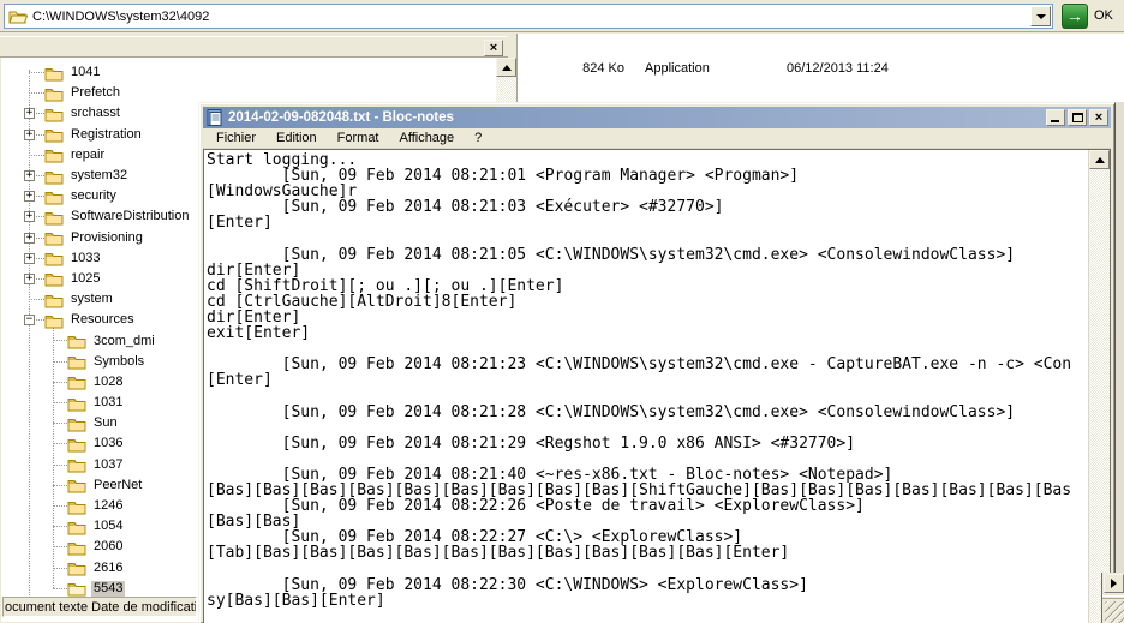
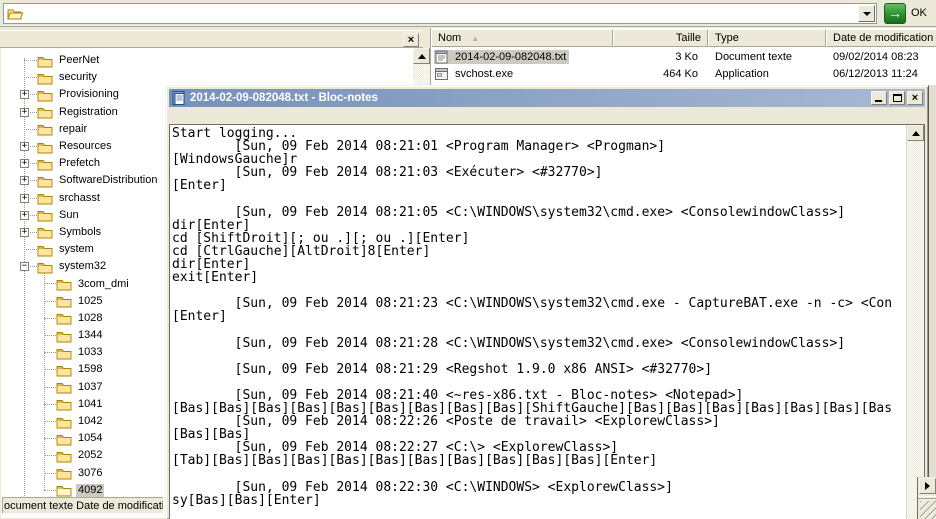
- C:\WINDOWS\system32\4092
  →
  OK
  ×
- 1041
+ PeerNet
- Prefetch
+ security
- srchasst
+ Provisioning
  Registration
  repair
- system32
+ Resources
- security
+ Prefetch
  SoftwareDistribution
- Provisioning
+ srchasst
- 1033
+ Sun
- 1025
+ Symbols
  system
- Resources
+ system32
  3com_dmi
- Symbols
+ 1025
  1028
- 1031
+ 1344
- Sun
+ 1033
- 1036
+ 1598
  1037
- PeerNet
+ 1041
- 1246
+ 1042
  1054
- 2060
+ 2052
- 2616
+ 3076
- 5543
+ 4092
+ Nom ▲
+ Taille
+ Type
+ Date de modification
+ 2014-02-09-082048.txt
+ 3 Ko
+ Document texte
+ 09/02/2014 08:23
+ svchost.exe
- 824 Ko
+ 464 Ko
  Application
  06/12/2013 11:24
  ocument texte Date de modificati
  2014-02-09-082048.txt - Bloc-notes
  ×
- Fichier
- Edition
- Format
- Affichage
- ?
  Start logging...
  [Sun, 09 Feb 2014 08:21:01 <Program Manager> <Progman>]
  [WindowsGauche]r
  [Sun, 09 Feb 2014 08:21:03 <Exécuter> <#32770>]
  [Enter]
  [Sun, 09 Feb 2014 08:21:05 <C:\WINDOWS\system32\cmd.exe> <ConsolewindowClass>]
  dir[Enter]
  cd [ShiftDroit][; ou .][; ou .][Enter]
  cd [CtrlGauche][AltDroit]8[Enter]
  dir[Enter]
  exit[Enter]
  [Sun, 09 Feb 2014 08:21:23 <C:\WINDOWS\system32\cmd.exe - CaptureBAT.exe -n -c> <Con
  [Enter]
  [Sun, 09 Feb 2014 08:21:28 <C:\WINDOWS\system32\cmd.exe> <ConsolewindowClass>]
  [Sun, 09 Feb 2014 08:21:29 <Regshot 1.9.0 x86 ANSI> <#32770>]
  [Sun, 09 Feb 2014 08:21:40 <~res-x86.txt - Bloc-notes> <Notepad>]
  [Bas][Bas][Bas][Bas][Bas][Bas][Bas][Bas][Bas][ShiftGauche][Bas][Bas][Bas][Bas][Bas][Bas][Bas
  [Sun, 09 Feb 2014 08:22:26 <Poste de travail> <ExplorewClass>]
  [Bas][Bas]
  [Sun, 09 Feb 2014 08:22:27 <C:\> <ExplorewClass>]
  [Tab][Bas][Bas][Bas][Bas][Bas][Bas][Bas][Bas][Bas][Bas][Enter]
  [Sun, 09 Feb 2014 08:22:30 <C:\WINDOWS> <ExplorewClass>]
  sy[Bas][Bas][Enter]
